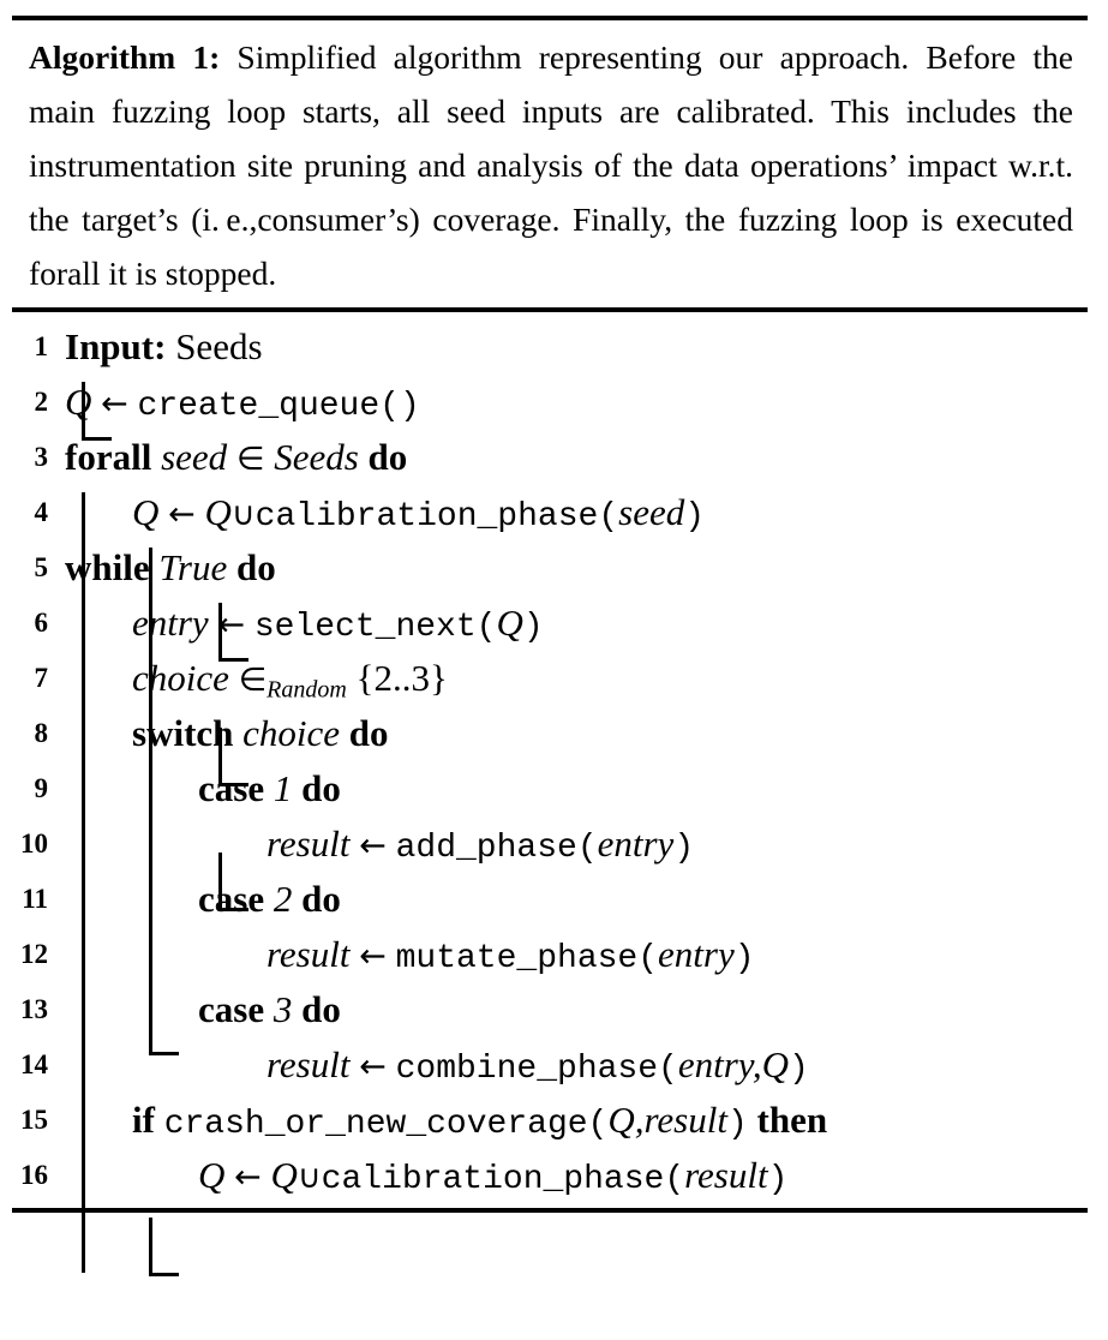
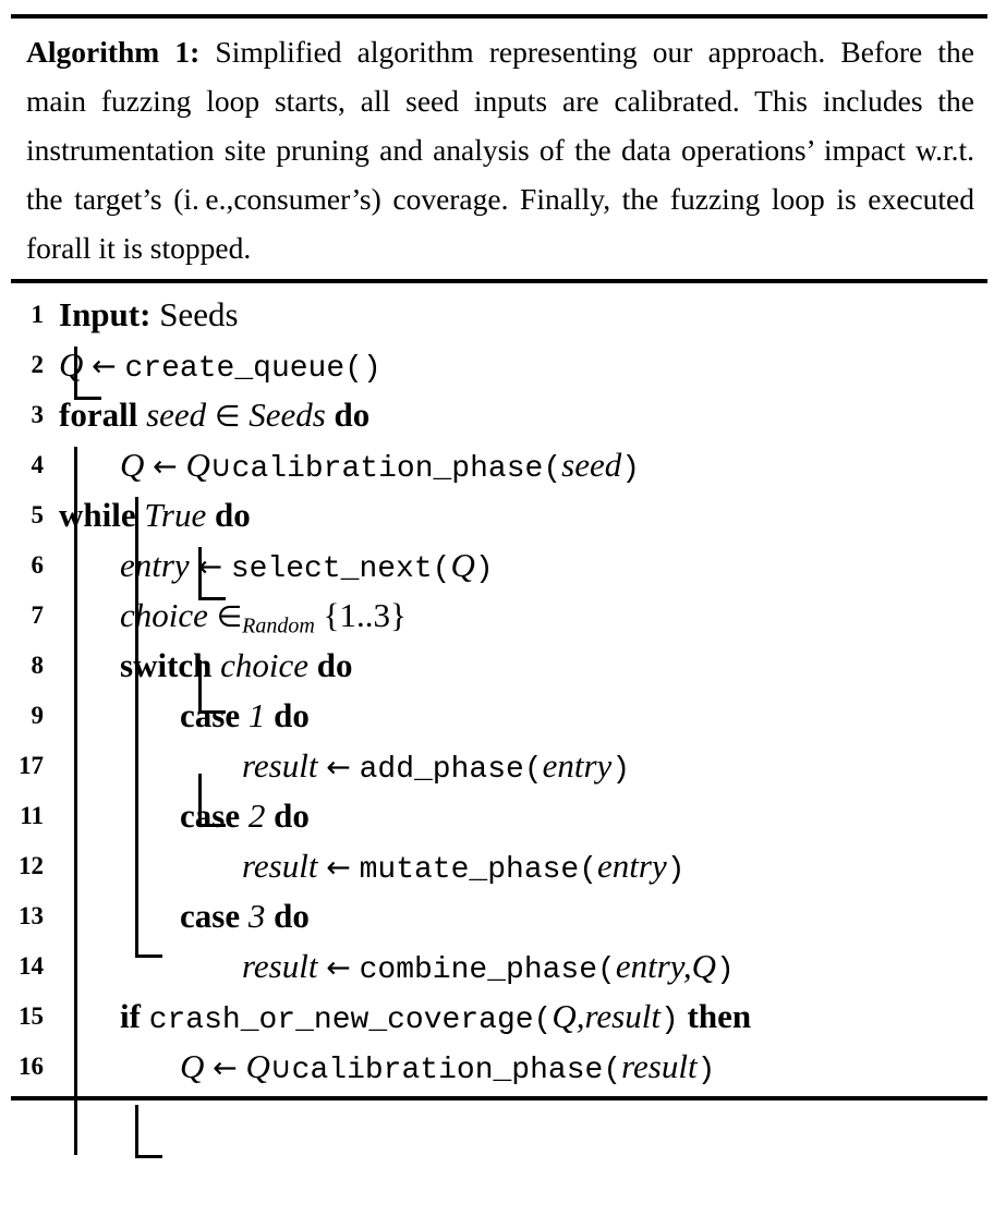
  Algorithm 1: Simplified algorithm representing our ap­proach. Before the main fuzzing loop starts, all seed inputs are calibrated. This includes the instrumentation site prun­ing and analysis of the data operations’ impact w.r.t. the target’s (i. e.,consumer’s) coverage. Finally, the fuzzing loop is executed forall it is stopped.
  1
  Input: Seeds
  2
  Q ← create_queue()
  3
  forall seed ∈ Seeds do
  4
  Q ← Q∪calibration_phase(seed)
  5
  while True do
  6
  entry ← select_next(Q)
  7
- choice ∈Random {2..3}
+ choice ∈Random {1..3}
  8
  switch choice do
  9
  case 1 do
- 10
+ 17
  result ← add_phase(entry)
  11
  case 2 do
  12
  result ← mutate_phase(entry)
  13
  case 3 do
  14
  result ← combine_phase(entry,Q)
  15
  if crash_or_new_coverage(Q,result) then
  16
  Q ← Q∪calibration_phase(result)
